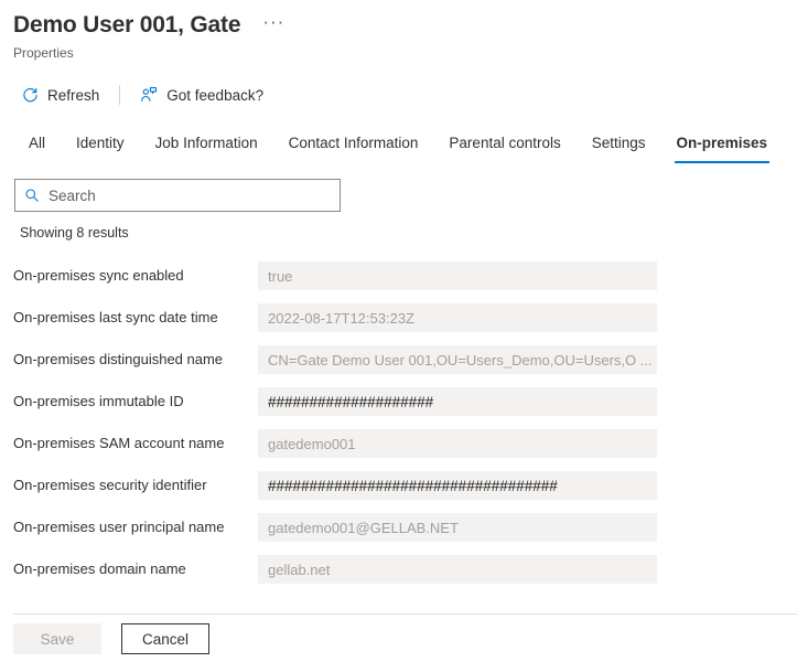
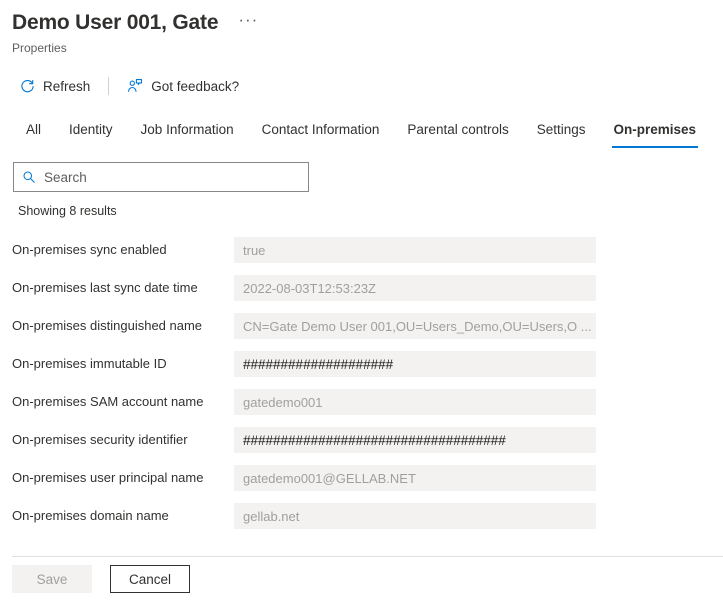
  Demo User 001, Gate
  ···
  Properties
  Refresh
  Got feedback?
  All
  Identity
  Job Information
  Contact Information
  Parental controls
  Settings
  On-premises
  Search
  Showing 8 results
  On-premises sync enabled
  true
  On-premises last sync date time
- 2022-08-17T12:53:23Z
+ 2022-08-03T12:53:23Z
  On-premises distinguished name
  CN=Gate Demo User 001,OU=Users_Demo,OU=Users,O ...
  On-premises immutable ID
  ####################
  On-premises SAM account name
  gatedemo001
  On-premises security identifier
  ###################################
  On-premises user principal name
  gatedemo001@GELLAB.NET
  On-premises domain name
  gellab.net
  Save
  Cancel
